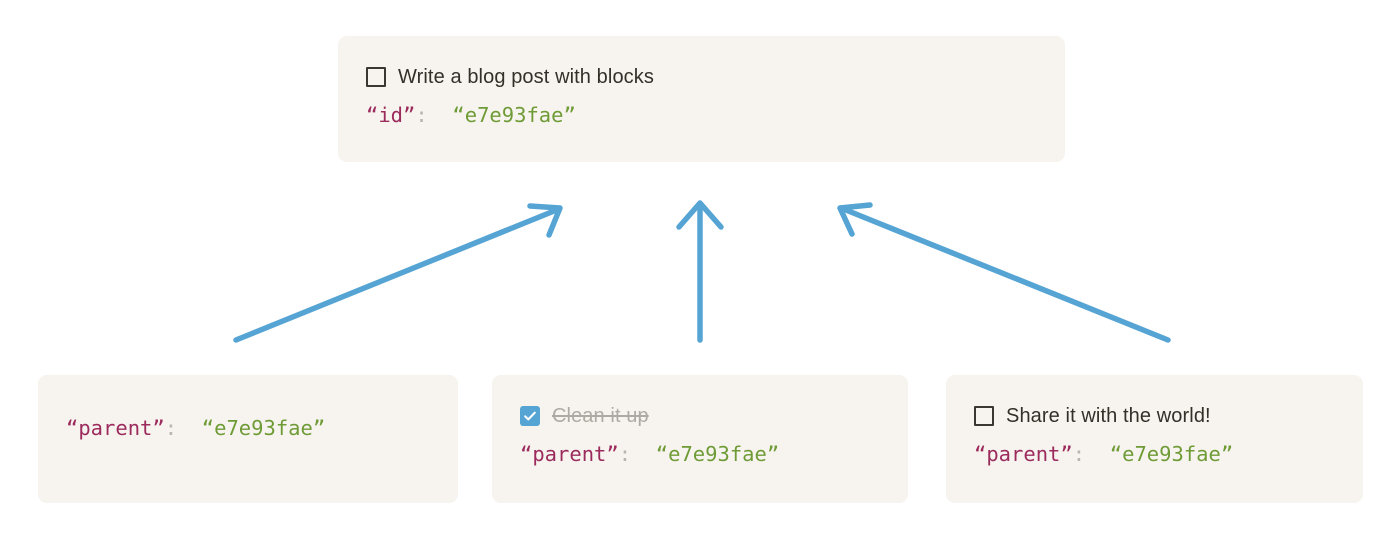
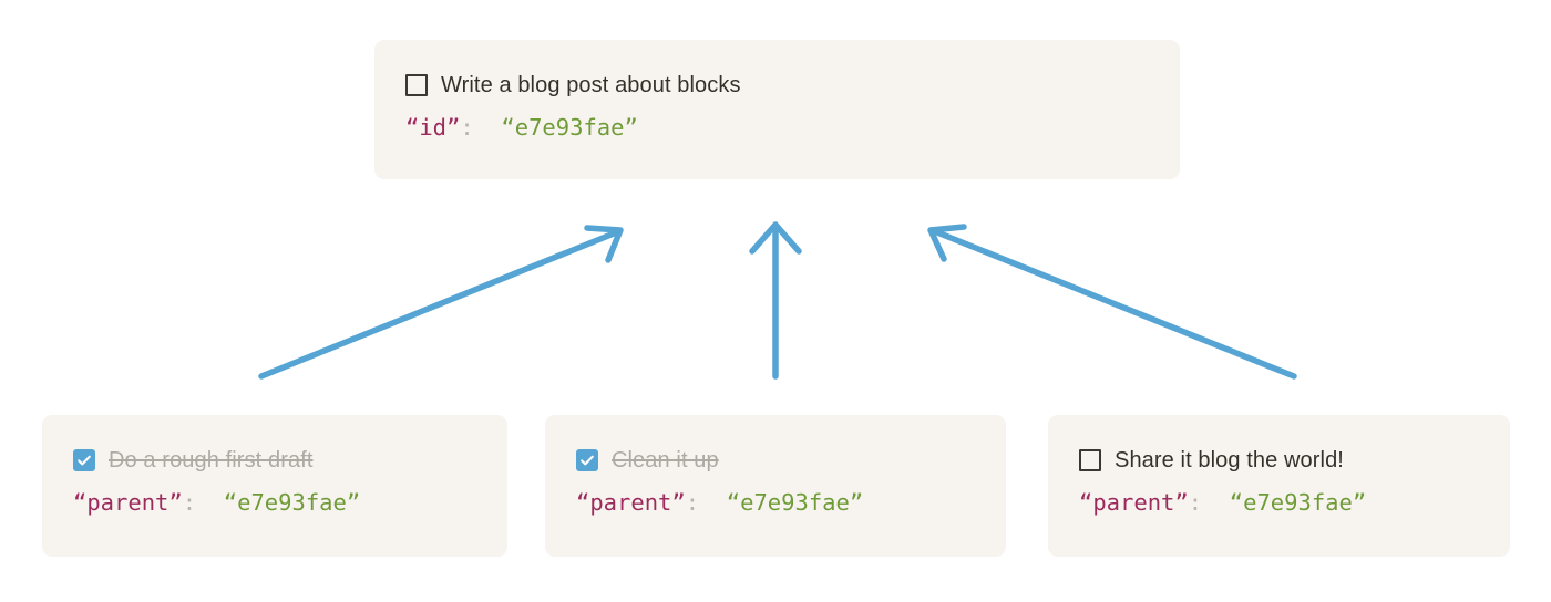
- Write a blog post with blocks
+ Write a blog post about blocks
  “id”: “e7e93fae”
+ Do a rough first draft
  “parent”: “e7e93fae”
  Clean it up
  “parent”: “e7e93fae”
- Share it with the world!
+ Share it blog the world!
  “parent”: “e7e93fae”
